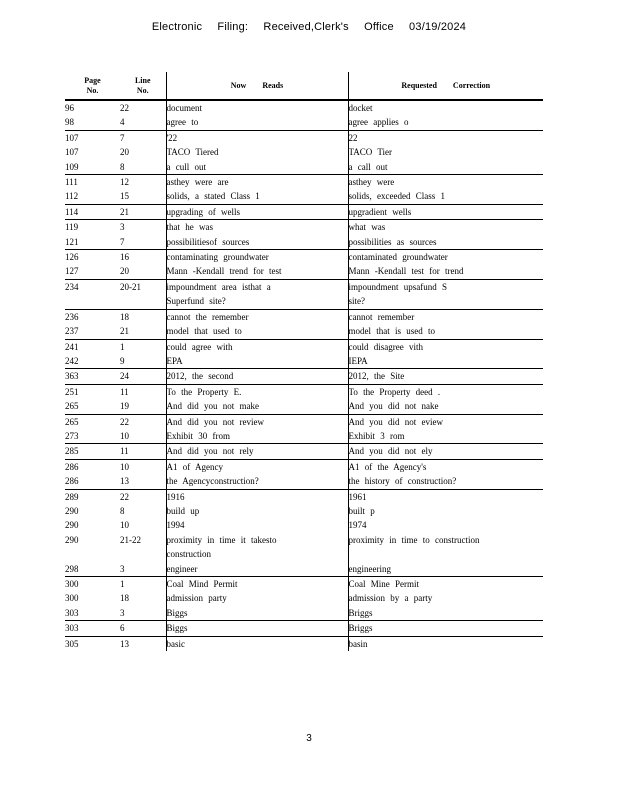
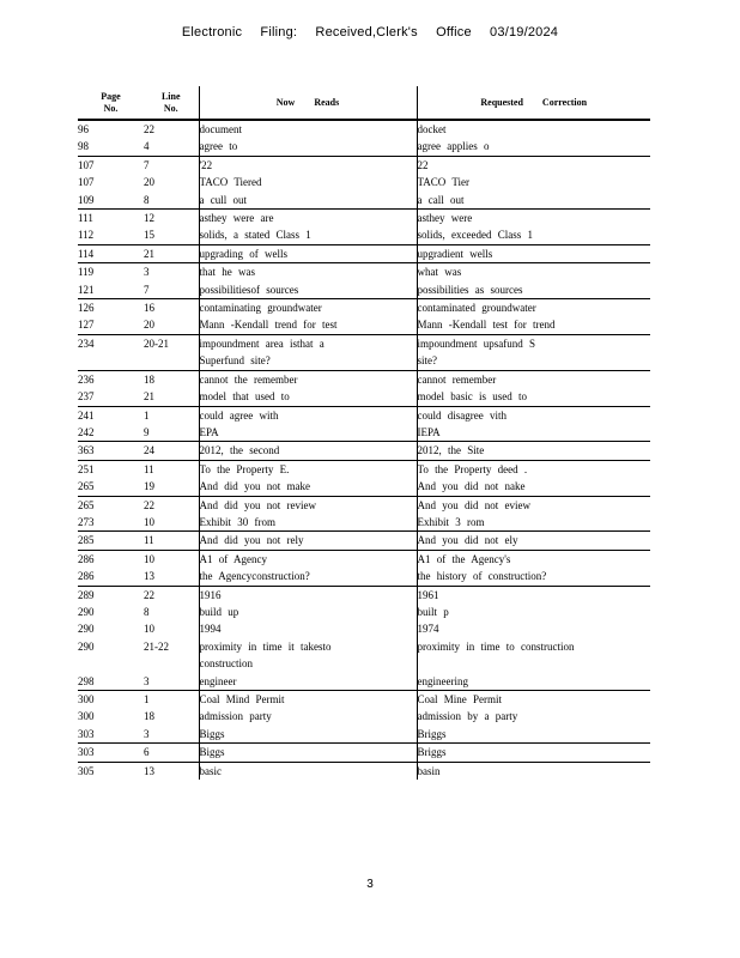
  Electronic Filing: Received,Clerk's Office 03/19/2024
  Page No.	Line No.	Now Reads	Requested Correction
  96	22	document	docket
  98	4	agree to	agree applies o
  107	7	'22	22
  107	20	TACO Tiered	TACO Tier
  109	8	a cull out	a call out
  111	12	asthey were are	asthey were
  112	15	solids, a stated Class 1	solids, exceeded Class 1
  114	21	upgrading of wells	upgradient wells
  119	3	that he was	what was
  121	7	possibilitiesof sources	possibilities as sources
  126	16	contaminating groundwater	contaminated groundwater
  127	20	Mann -Kendall trend for test	Mann -Kendall test for trend
  234	20-21	impoundment area isthat a Superfund site?	impoundment upsafund S site?
  236	18	cannot the remember	cannot remember
- 237	21	model that used to	model that is used to
+ 237	21	model that used to	model basic is used to
  241	1	could agree with	could disagree vith
  242	9	EPA	IEPA
  363	24	2012, the second	2012, the Site
  251	11	To the Property E.	To the Property deed .
  265	19	And did you not make	And you did not nake
  265	22	And did you not review	And you did not eview
  273	10	Exhibit 30 from	Exhibit 3 rom
  285	11	And did you not rely	And you did not ely
  286	10	A1 of Agency	A1 of the Agency's
  286	13	the Agencyconstruction?	the history of construction?
  289	22	1916	1961
  290	8	build up	built p
  290	10	1994	1974
  290	21-22	proximity in time it takesto construction	proximity in time to construction
  298	3	engineer	engineering
  300	1	Coal Mind Permit	Coal Mine Permit
  300	18	admission party	admission by a party
  303	3	Biggs	Briggs
  303	6	Biggs	Briggs
  305	13	basic	basin
  3
